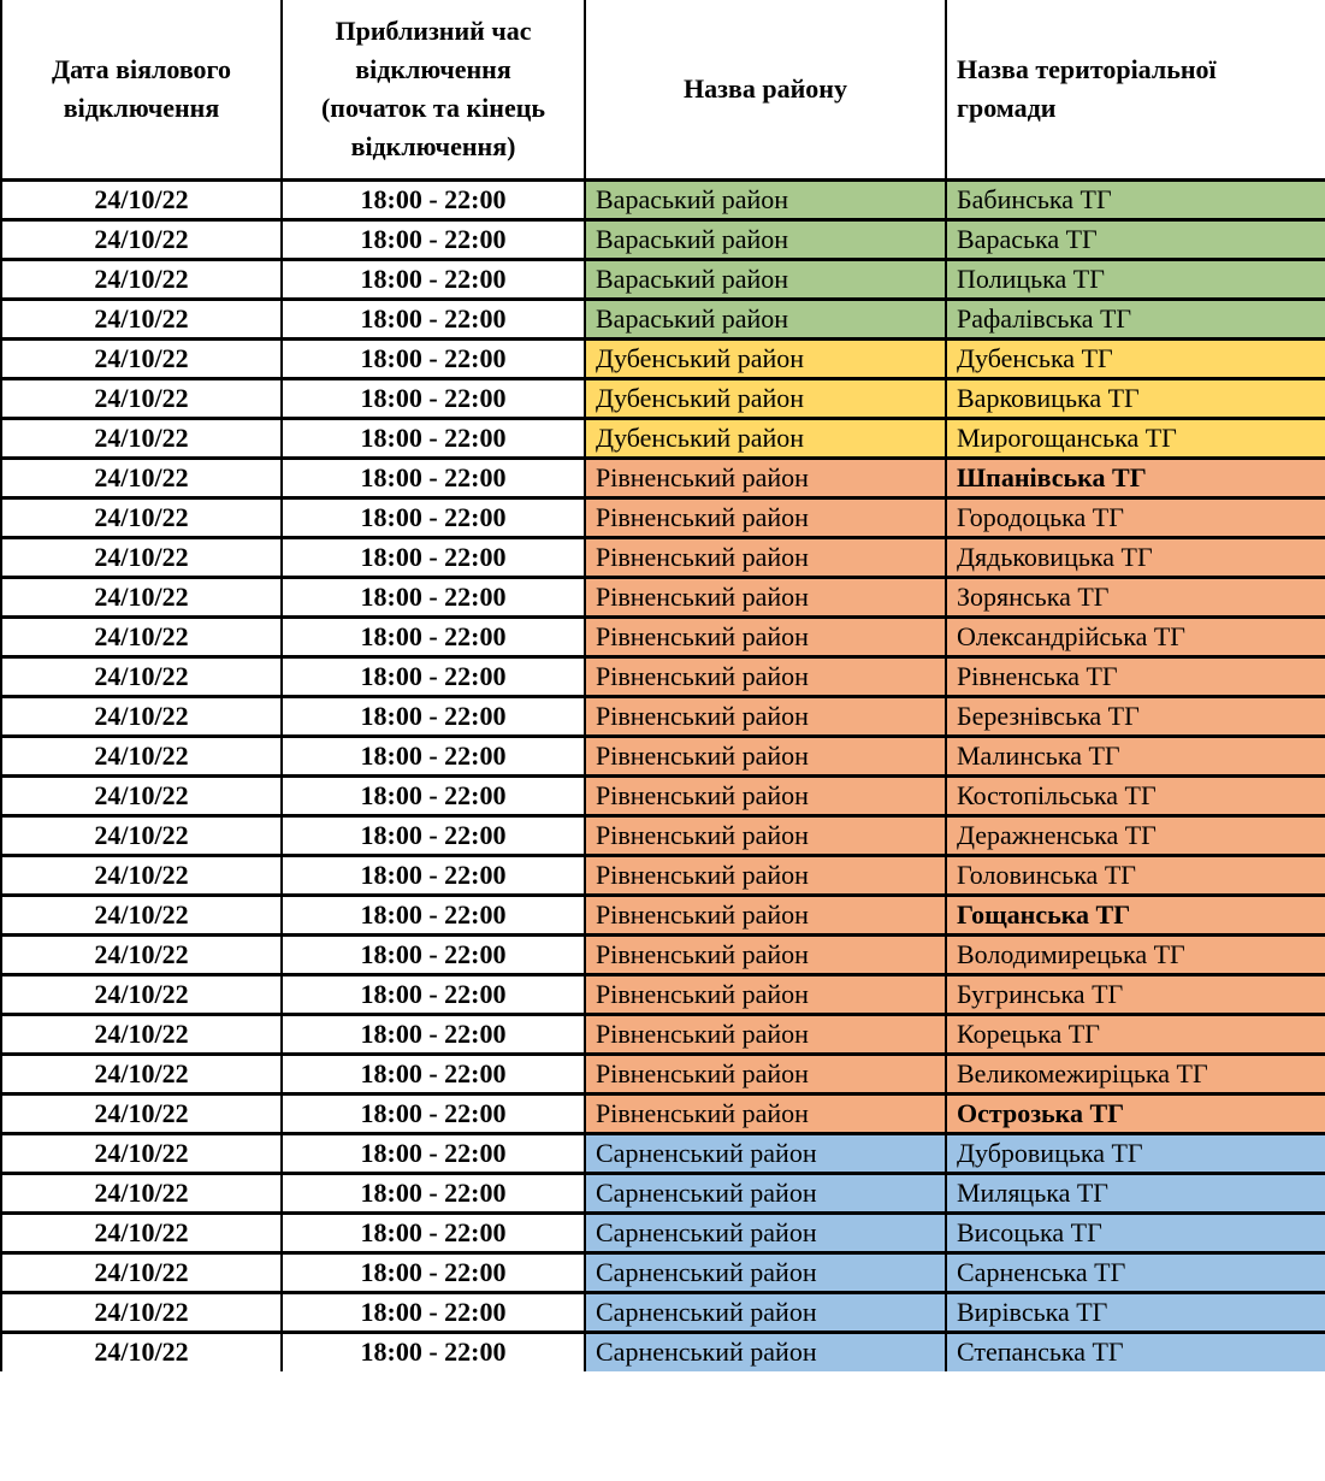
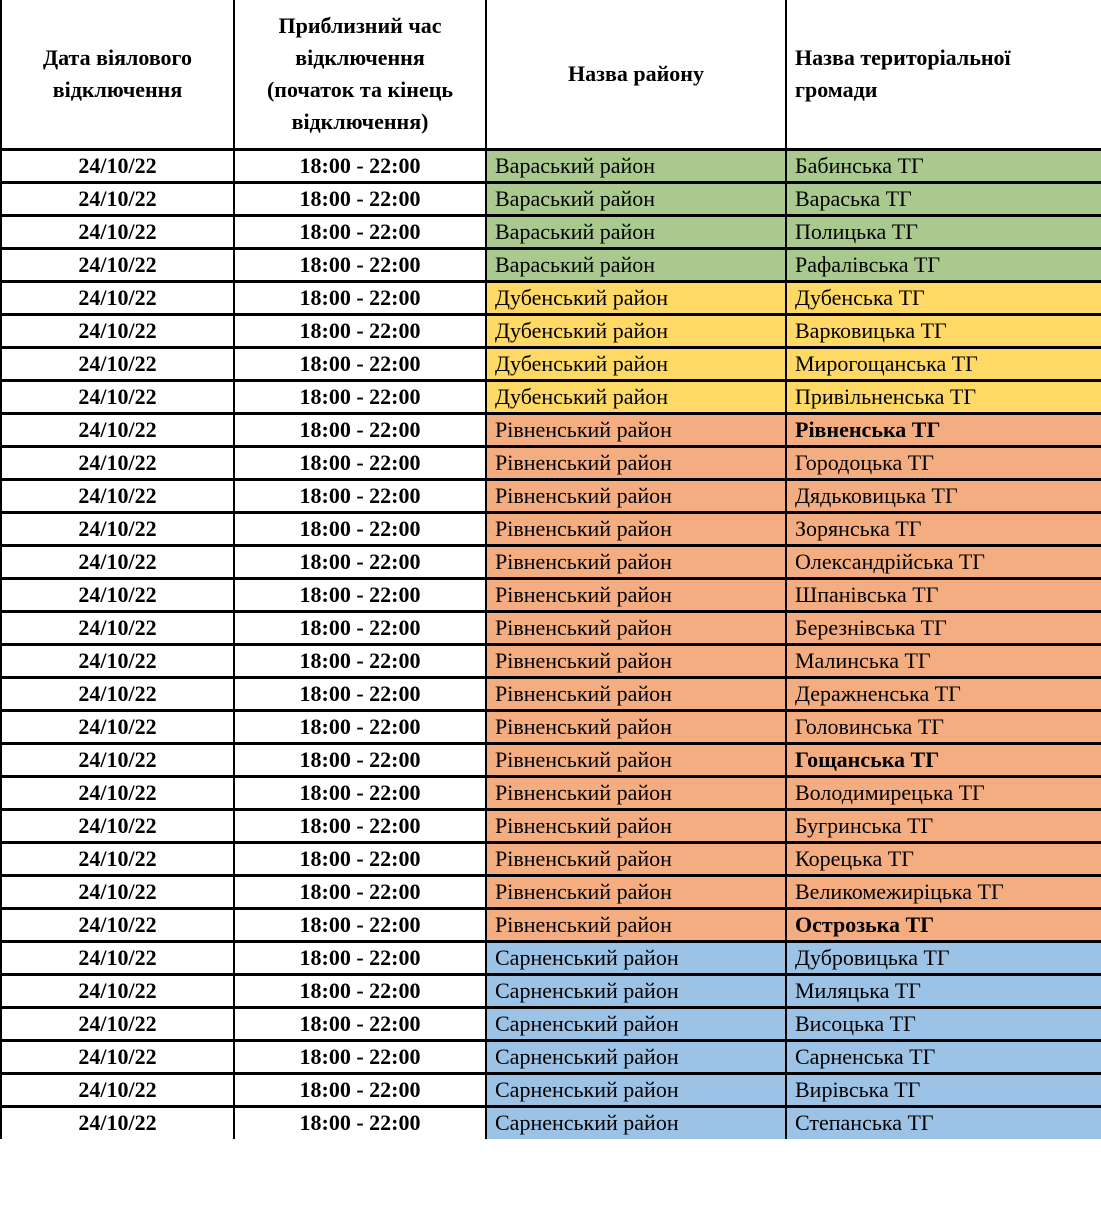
  Дата віялового відключення	Приблизний час відключення (початок та кінець відключення)	Назва району	Назва територіальної громади
  24/10/22	18:00 - 22:00	Вараський район	Бабинська ТГ
  24/10/22	18:00 - 22:00	Вараський район	Вараська ТГ
  24/10/22	18:00 - 22:00	Вараський район	Полицька ТГ
  24/10/22	18:00 - 22:00	Вараський район	Рафалівська ТГ
  24/10/22	18:00 - 22:00	Дубенський район	Дубенська ТГ
  24/10/22	18:00 - 22:00	Дубенський район	Варковицька ТГ
  24/10/22	18:00 - 22:00	Дубенський район	Мирогощанська ТГ
+ 24/10/22	18:00 - 22:00	Дубенський район	Привільненська ТГ
- 24/10/22	18:00 - 22:00	Рівненський район	Шпанівська ТГ
+ 24/10/22	18:00 - 22:00	Рівненський район	Рівненська ТГ
  24/10/22	18:00 - 22:00	Рівненський район	Городоцька ТГ
  24/10/22	18:00 - 22:00	Рівненський район	Дядьковицька ТГ
  24/10/22	18:00 - 22:00	Рівненський район	Зорянська ТГ
  24/10/22	18:00 - 22:00	Рівненський район	Олександрійська ТГ
- 24/10/22	18:00 - 22:00	Рівненський район	Рівненська ТГ
+ 24/10/22	18:00 - 22:00	Рівненський район	Шпанівська ТГ
  24/10/22	18:00 - 22:00	Рівненський район	Березнівська ТГ
  24/10/22	18:00 - 22:00	Рівненський район	Малинська ТГ
- 24/10/22	18:00 - 22:00	Рівненський район	Костопільська ТГ
  24/10/22	18:00 - 22:00	Рівненський район	Деражненська ТГ
  24/10/22	18:00 - 22:00	Рівненський район	Головинська ТГ
  24/10/22	18:00 - 22:00	Рівненський район	Гощанська ТГ
  24/10/22	18:00 - 22:00	Рівненський район	Володимирецька ТГ
  24/10/22	18:00 - 22:00	Рівненський район	Бугринська ТГ
  24/10/22	18:00 - 22:00	Рівненський район	Корецька ТГ
  24/10/22	18:00 - 22:00	Рівненський район	Великомежиріцька ТГ
  24/10/22	18:00 - 22:00	Рівненський район	Острозька ТГ
  24/10/22	18:00 - 22:00	Сарненський район	Дубровицька ТГ
  24/10/22	18:00 - 22:00	Сарненський район	Миляцька ТГ
  24/10/22	18:00 - 22:00	Сарненський район	Висоцька ТГ
  24/10/22	18:00 - 22:00	Сарненський район	Сарненська ТГ
  24/10/22	18:00 - 22:00	Сарненський район	Вирівська ТГ
  24/10/22	18:00 - 22:00	Сарненський район	Степанська ТГ
